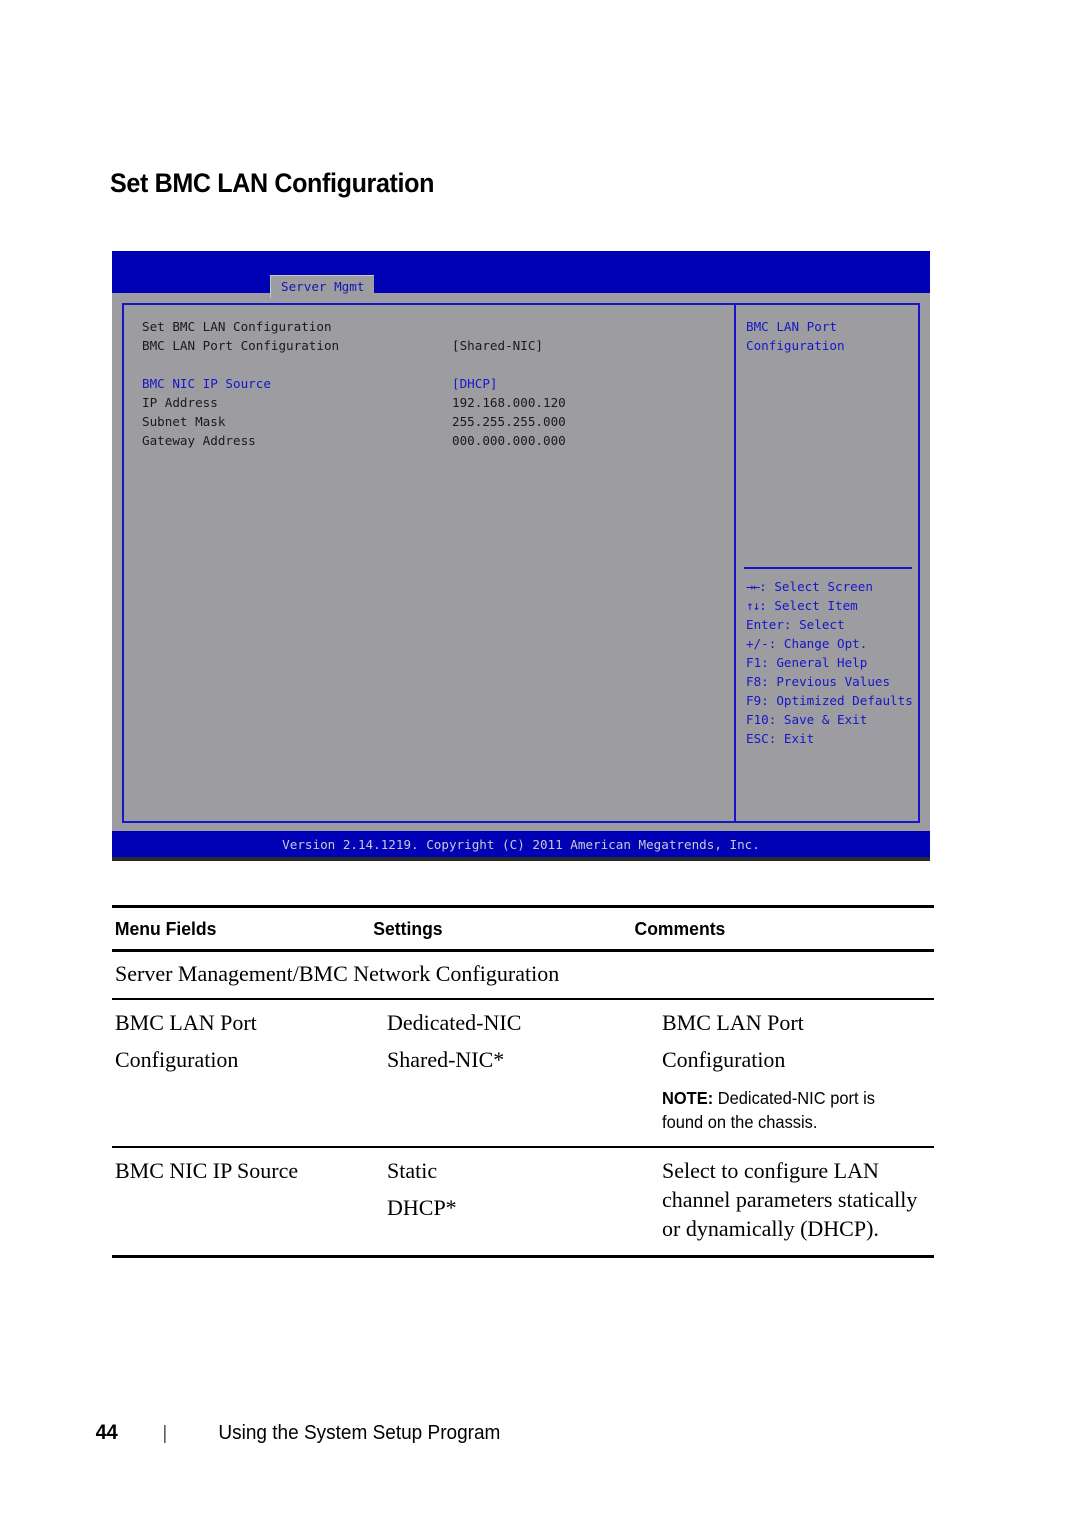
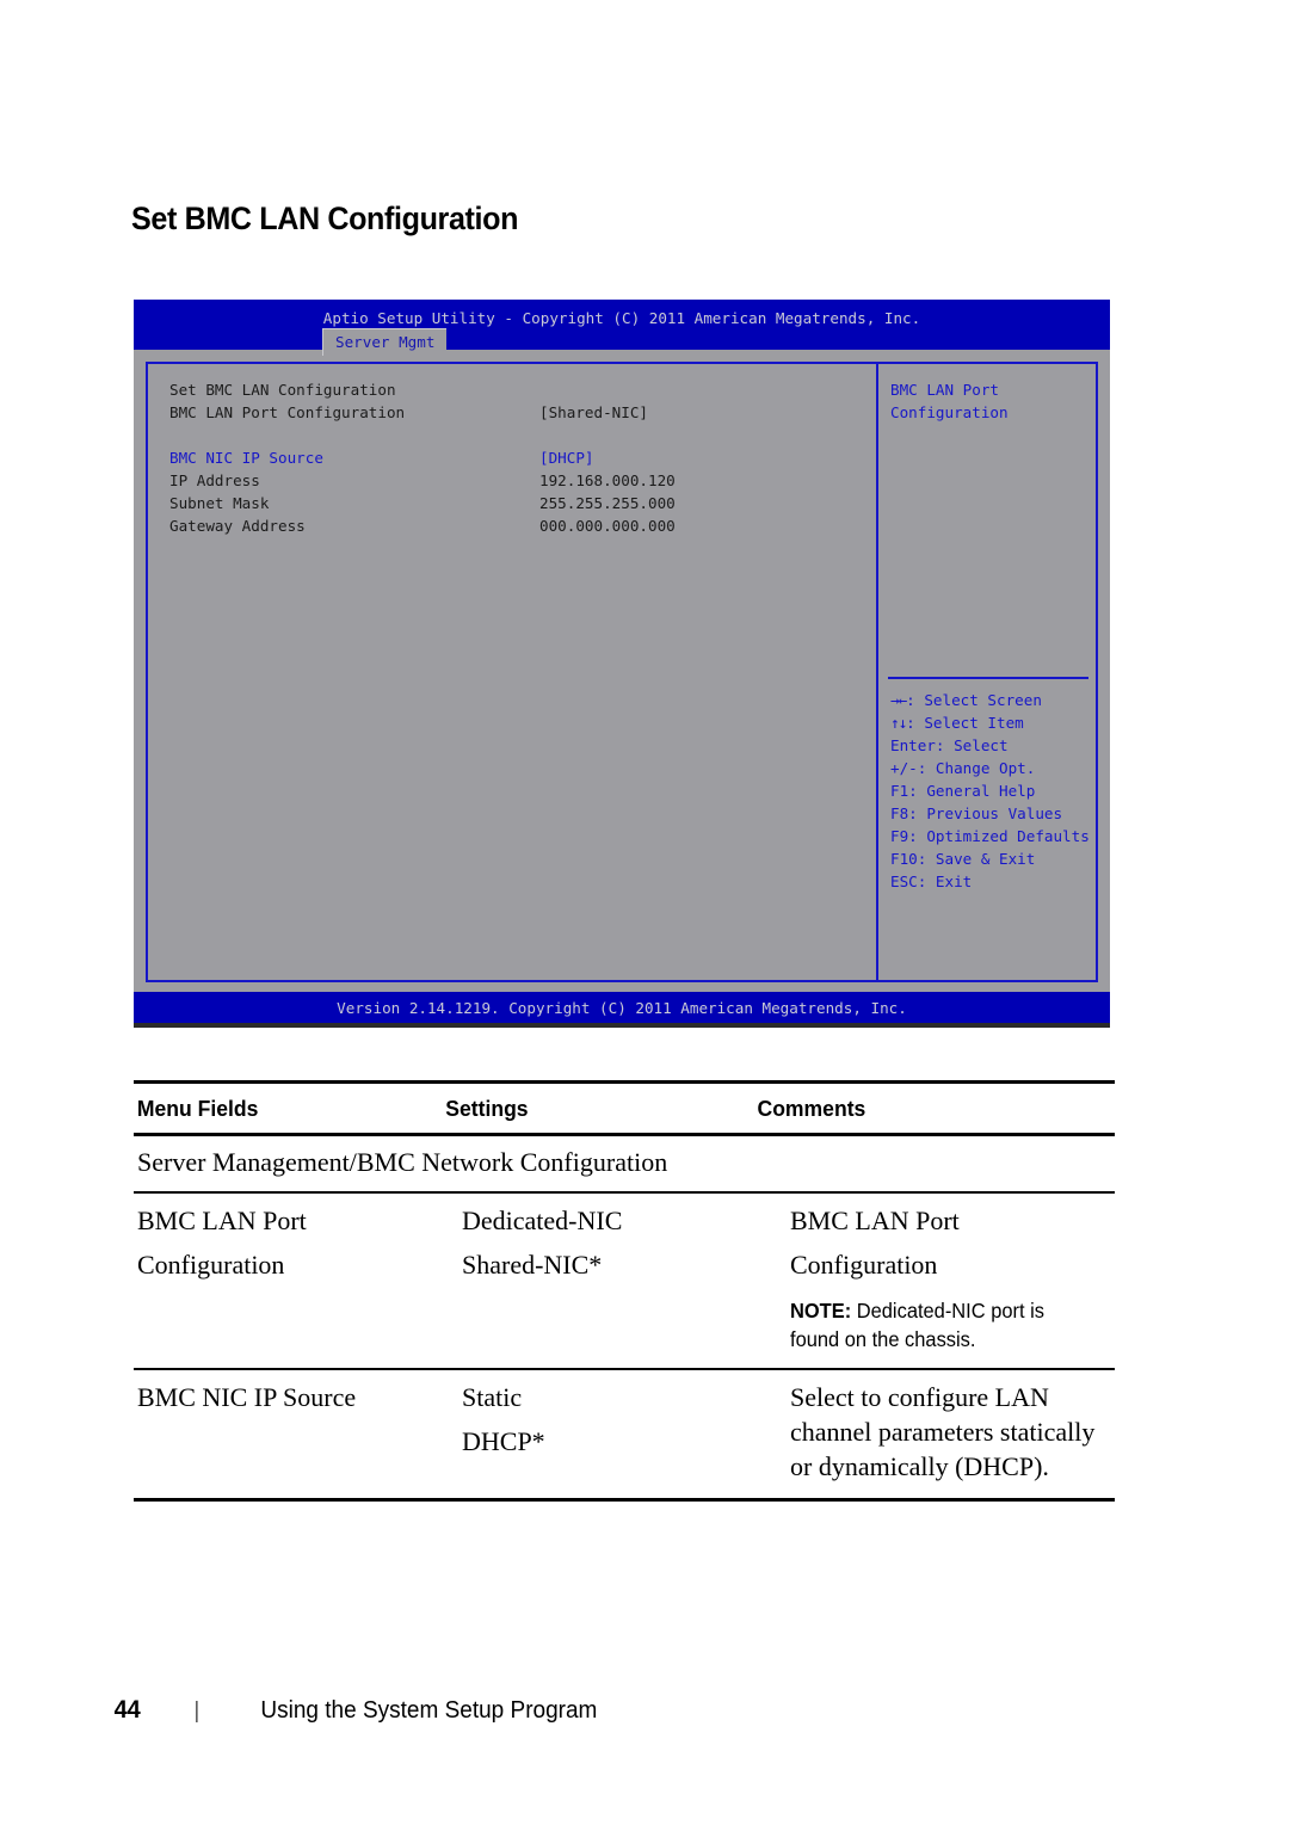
  Set BMC LAN Configuration
+ Aptio Setup Utility - Copyright (C) 2011 American Megatrends, Inc.
  Server Mgmt
  Set BMC LAN Configuration
  BMC LAN Port Configuration
  [Shared-NIC]
  BMC NIC IP Source
  [DHCP]
  IP Address
  192.168.000.120
  Subnet Mask
  255.255.255.000
  Gateway Address
  000.000.000.000
  BMC LAN Port
  Configuration
  →←: Select Screen
  ↑↓: Select Item
  Enter: Select
  +/-: Change Opt.
  F1: General Help
  F8: Previous Values
  F9: Optimized Defaults
  F10: Save & Exit
  ESC: Exit
  Version 2.14.1219. Copyright (C) 2011 American Megatrends, Inc.
  Menu Fields
  Settings
  Comments
  Server Management/BMC Network Configuration
  BMC LAN Port
  Configuration
  Dedicated-NIC
  Shared-NIC*
  BMC LAN Port
  Configuration
  NOTE: Dedicated-NIC port is found on the chassis.
  BMC NIC IP Source
  Static
  DHCP*
  Select to configure LAN channel parameters statically or dynamically (DHCP).
  44
  |
  Using the System Setup Program
